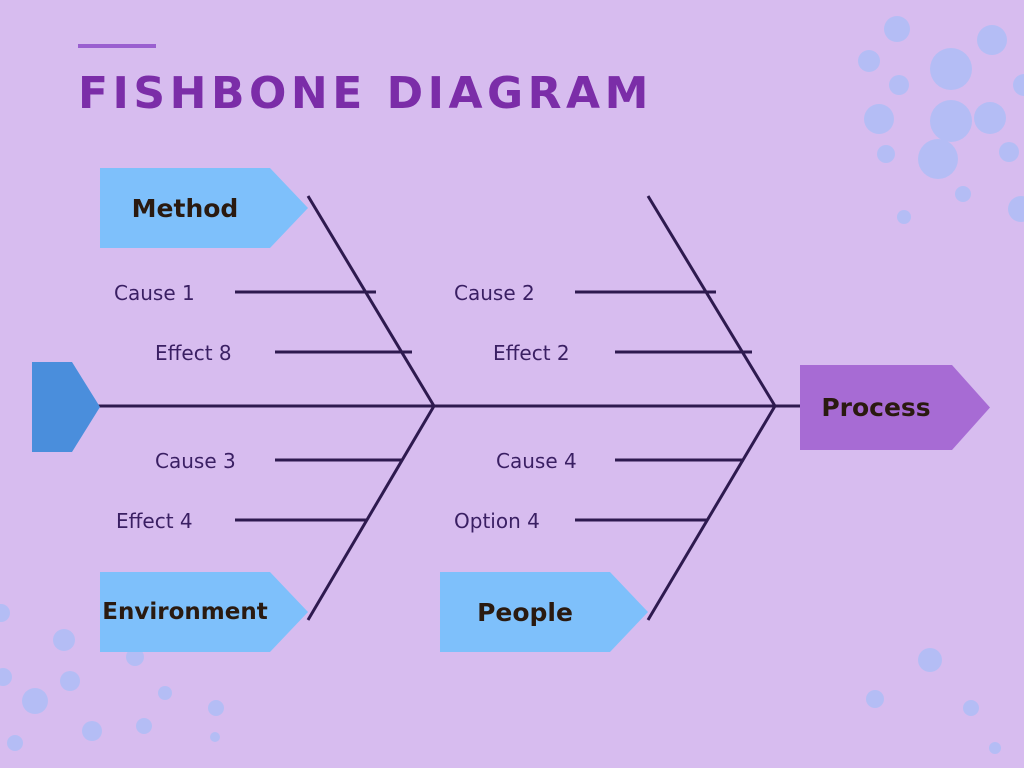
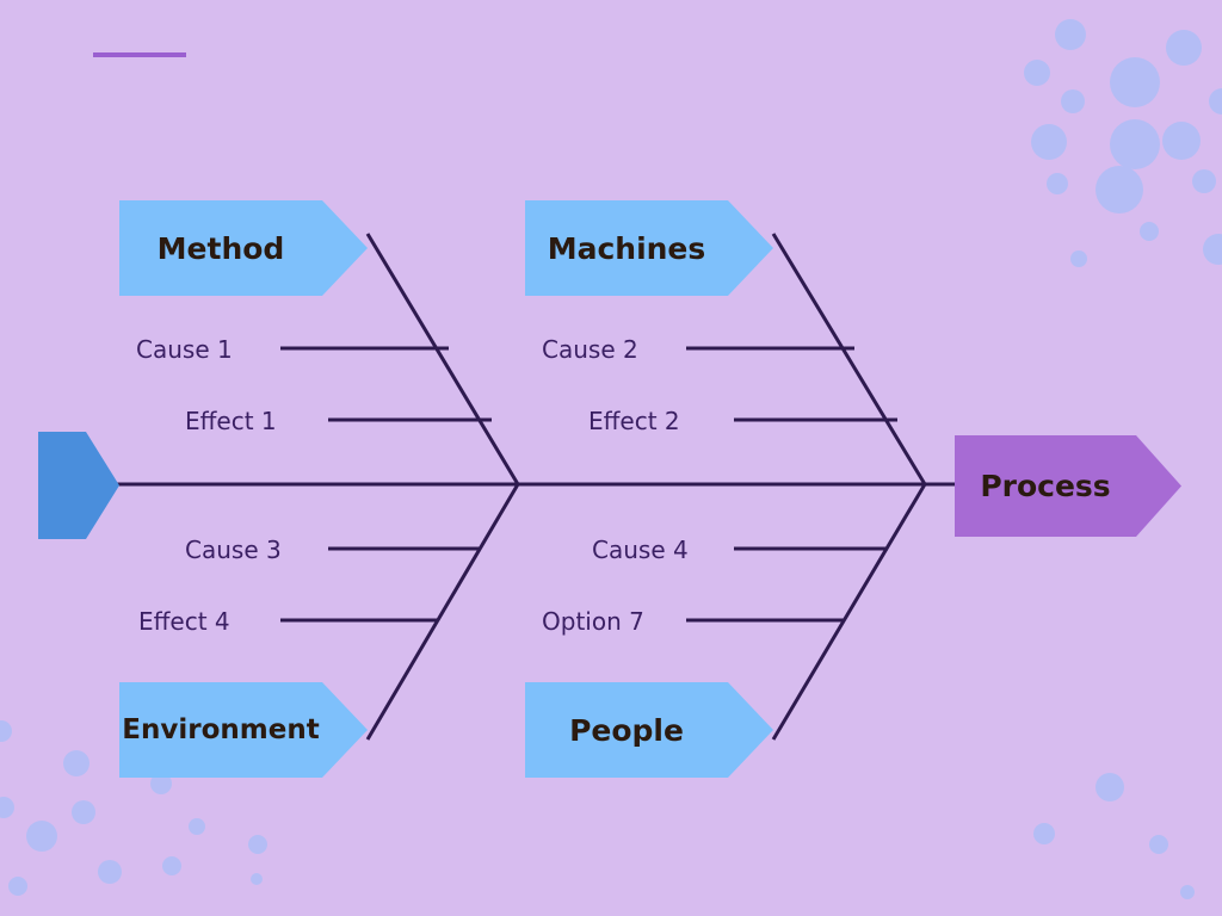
- FISHBONE DIAGRAM
  Process
  Method
+ Machines
  Environment
  People
  Cause 1
- Effect 8
+ Effect 1
  Cause 2
  Effect 2
  Cause 3
  Effect 4
  Cause 4
- Option 4
+ Option 7
